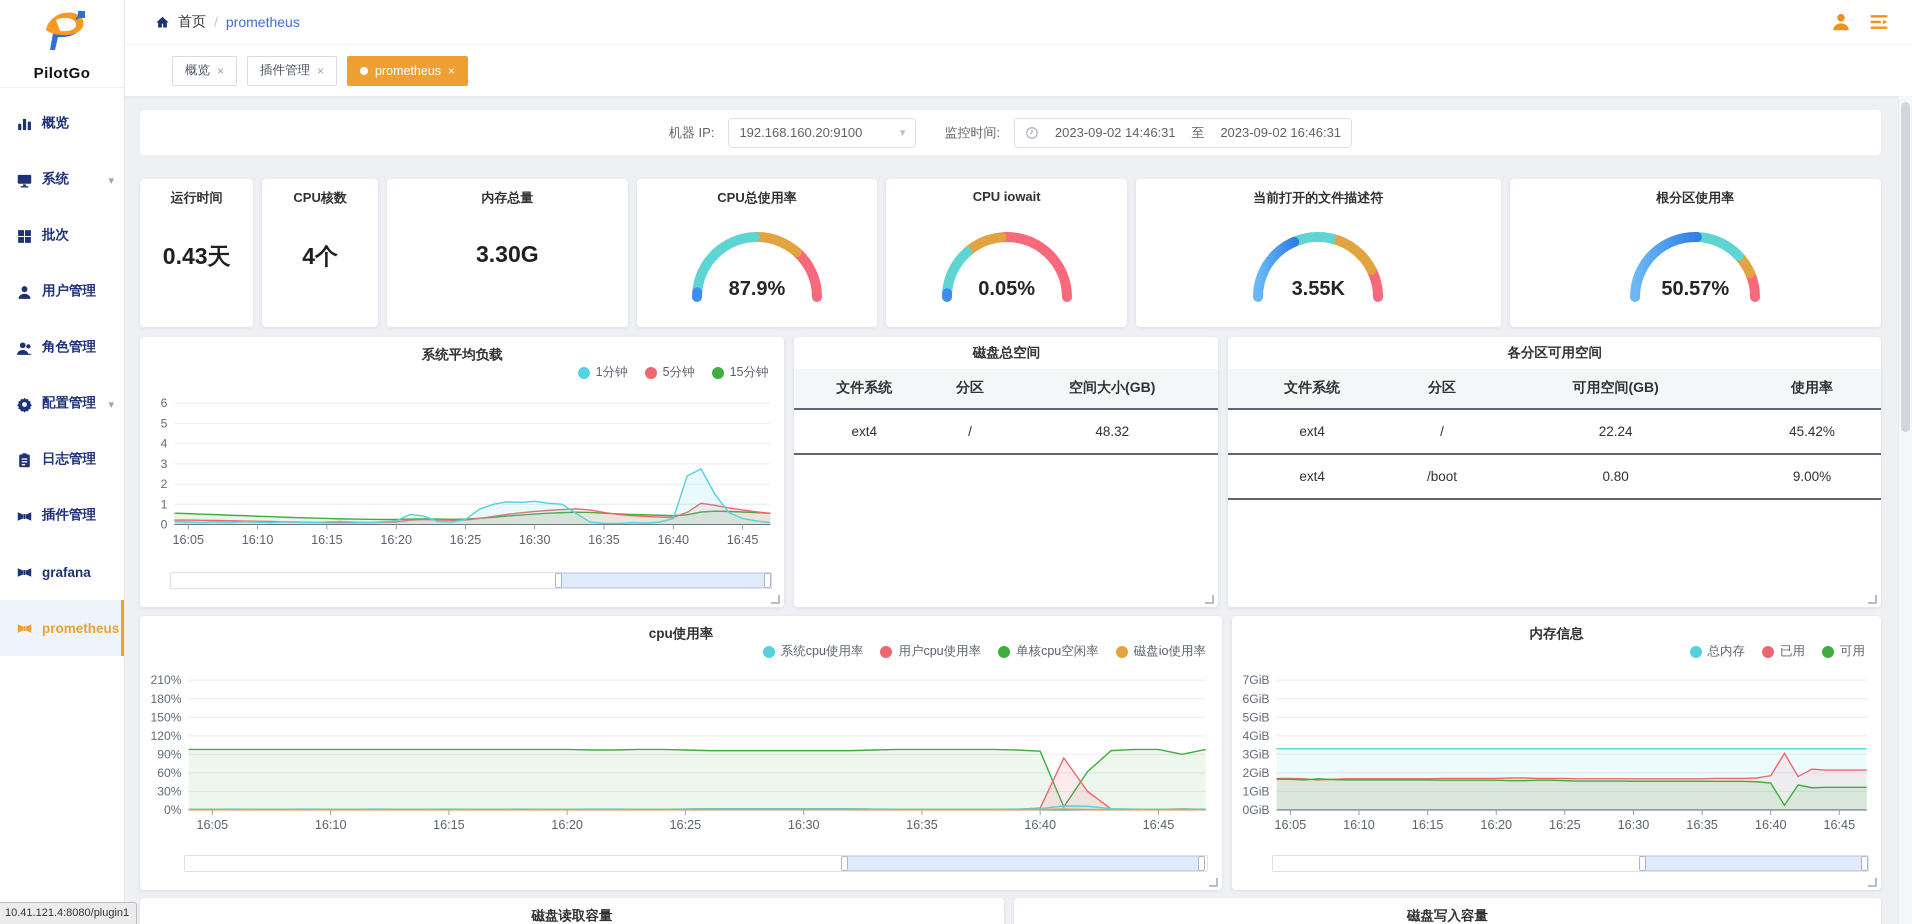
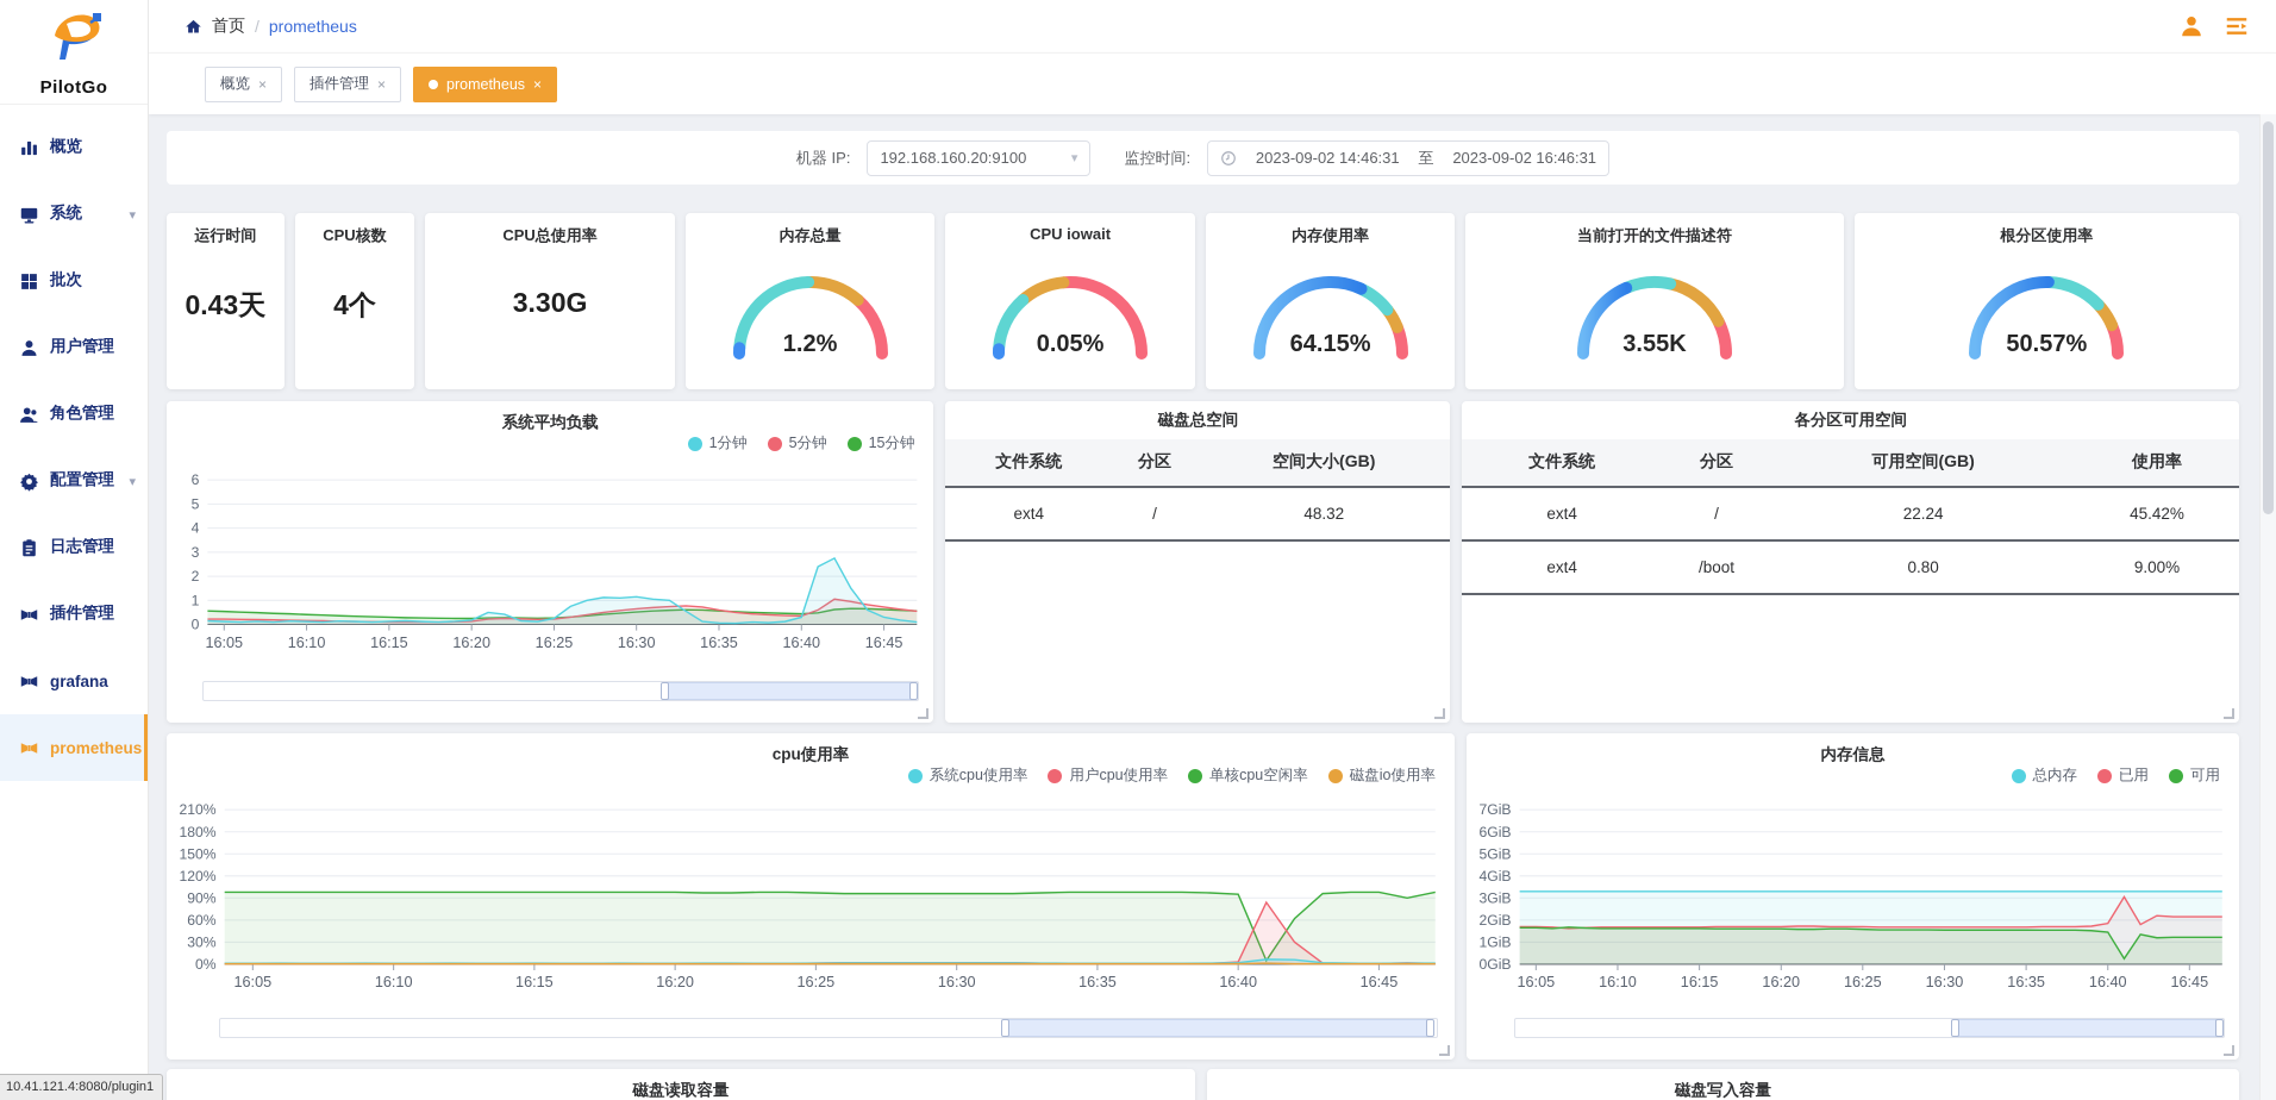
  PilotGo
  概览
  系统
  ▾
  批次
  用户管理
  角色管理
  配置管理
  ▾
  日志管理
  插件管理
  grafana
  prometheus
  首页
  /
  prometheus
  概览
  ×
  插件管理
  ×
  prometheus
  ×
  机器 IP:
  192.168.160.20:9100
  ▾
  监控时间:
  2023-09-02 14:46:31
  至
  2023-09-02 16:46:31
  运行时间
  0.43天
  CPU核数
  4个
- 内存总量
+ CPU总使用率
  3.30G
- CPU总使用率
+ 内存总量
- 87.9%
+ 1.2%
  CPU iowait
  0.05%
+ 内存使用率
+ 64.15%
  当前打开的文件描述符
  3.55K
  根分区使用率
  50.57%
  系统平均负载
  1分钟
  5分钟
  15分钟
  0
  1
  2
  3
  4
  5
  6
  16:05
  16:10
  16:15
  16:20
  16:25
  16:30
  16:35
  16:40
  16:45
  磁盘总空间
  文件系统	分区	空间大小(GB)
  ext4	/	48.32
  各分区可用空间
  文件系统	分区	可用空间(GB)	使用率
  ext4	/	22.24	45.42%
  ext4	/boot	0.80	9.00%
  cpu使用率
  系统cpu使用率
  用户cpu使用率
  单核cpu空闲率
  磁盘io使用率
  0%
  30%
  60%
  90%
  120%
  150%
  180%
  210%
  16:05
  16:10
  16:15
  16:20
  16:25
  16:30
  16:35
  16:40
  16:45
  内存信息
  总内存
  已用
  可用
  0GiB
  1GiB
  2GiB
  3GiB
  4GiB
  5GiB
  6GiB
  7GiB
  16:05
  16:10
  16:15
  16:20
  16:25
  16:30
  16:35
  16:40
  16:45
  磁盘读取容量
  磁盘写入容量
  10.41.121.4:8080/plugin1
